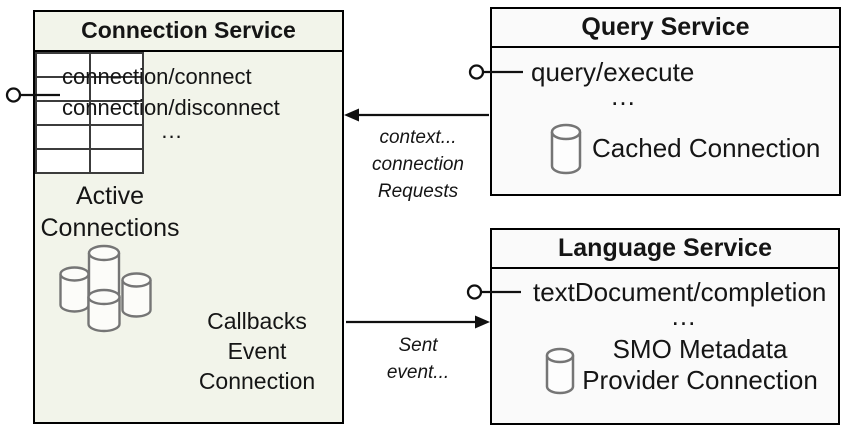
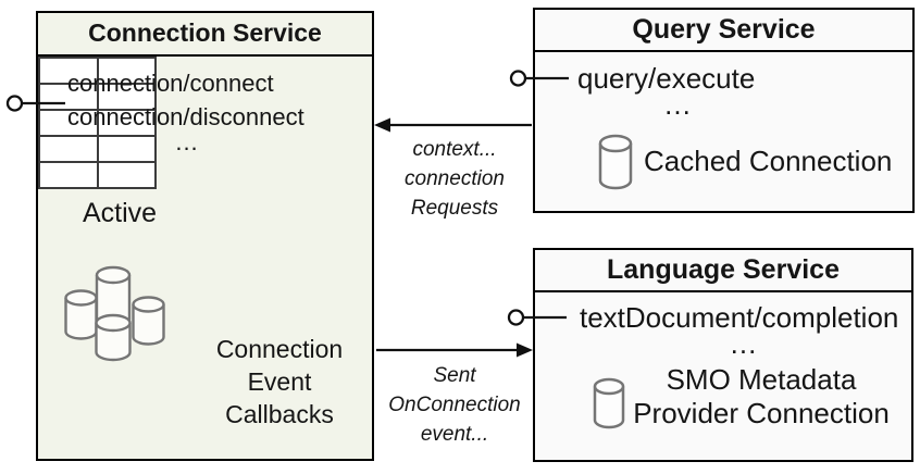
  Connection Service
  connection/connect
  connection/disconnect
  ...
  Active
- Connections
- Callbacks
+ Connection
  Event
- Connection
+ Callbacks
  Query Service
  query/execute
  ...
  Cached Connection
  Language Service
  textDocument/completion
  ...
  SMO Metadata
  Provider Connection
  context...
  connection
  Requests
  Sent
+ OnConnection
  event...
